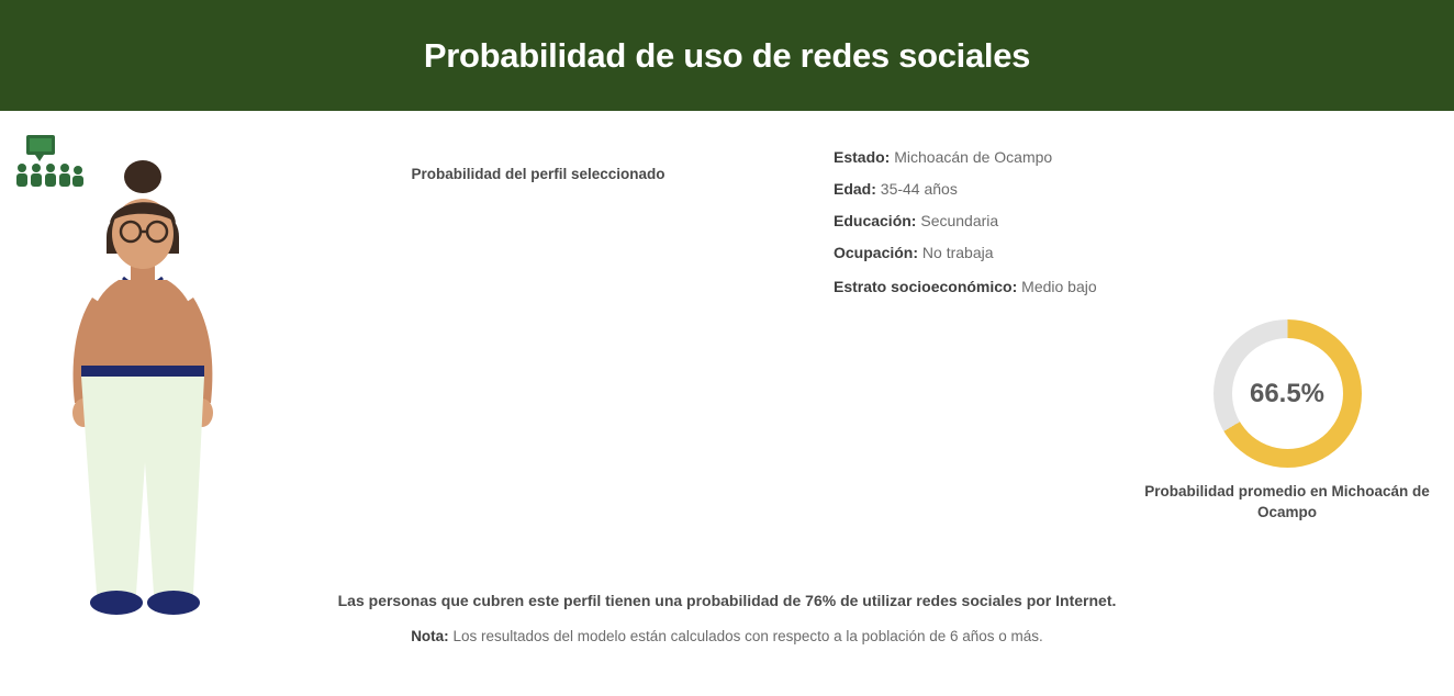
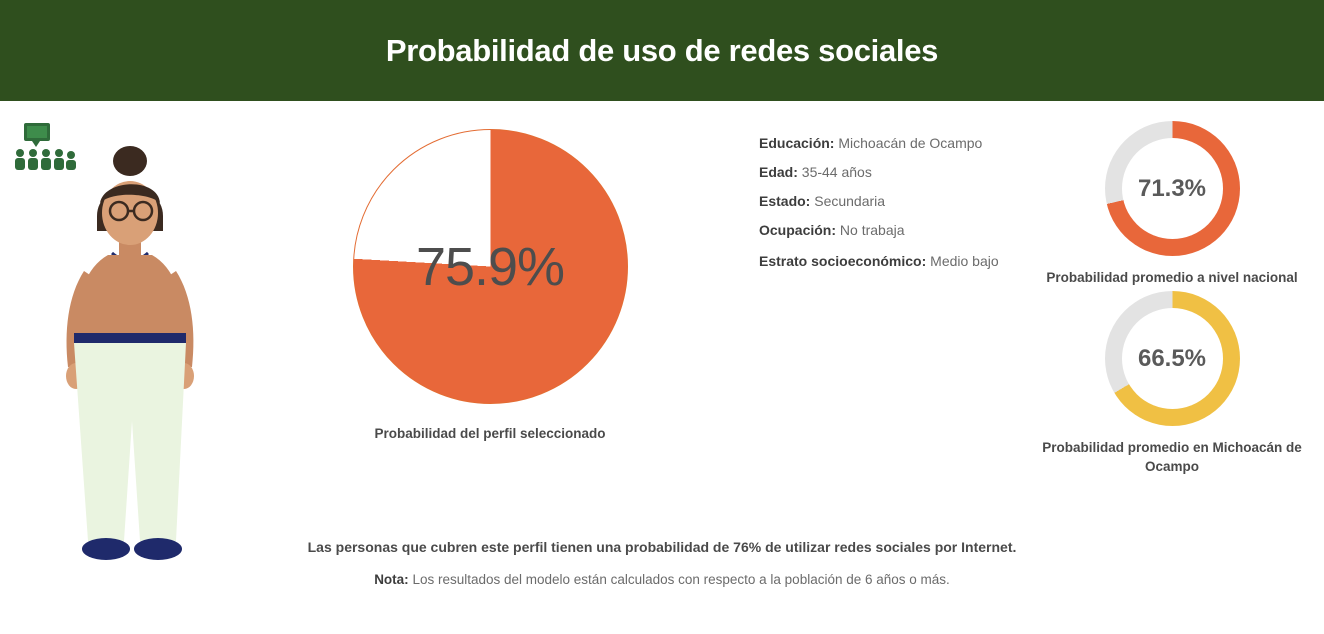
  Probabilidad de uso de redes sociales
+ 75.9%
  Probabilidad del perfil seleccionado
- Estado: Michoacán de Ocampo
+ Educación: Michoacán de Ocampo
  Edad: 35-44 años
- Educación: Secundaria
+ Estado: Secundaria
  Ocupación: No trabaja
  Estrato socioeconómico: Medio bajo
+ 71.3%
+ Probabilidad promedio a nivel nacional
  66.5%
  Probabilidad promedio en Michoacán de Ocampo
  Las personas que cubren este perfil tienen una probabilidad de 76% de utilizar redes sociales por Internet.
  Nota: Los resultados del modelo están calculados con respecto a la población de 6 años o más.
